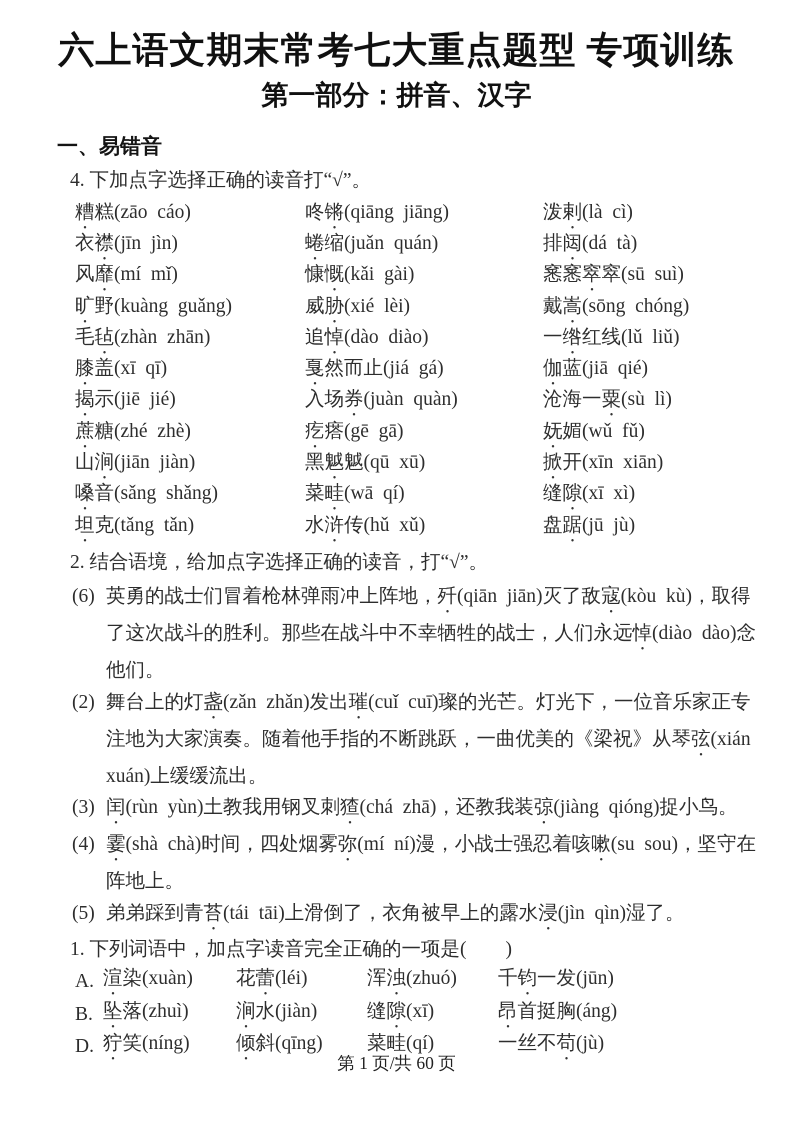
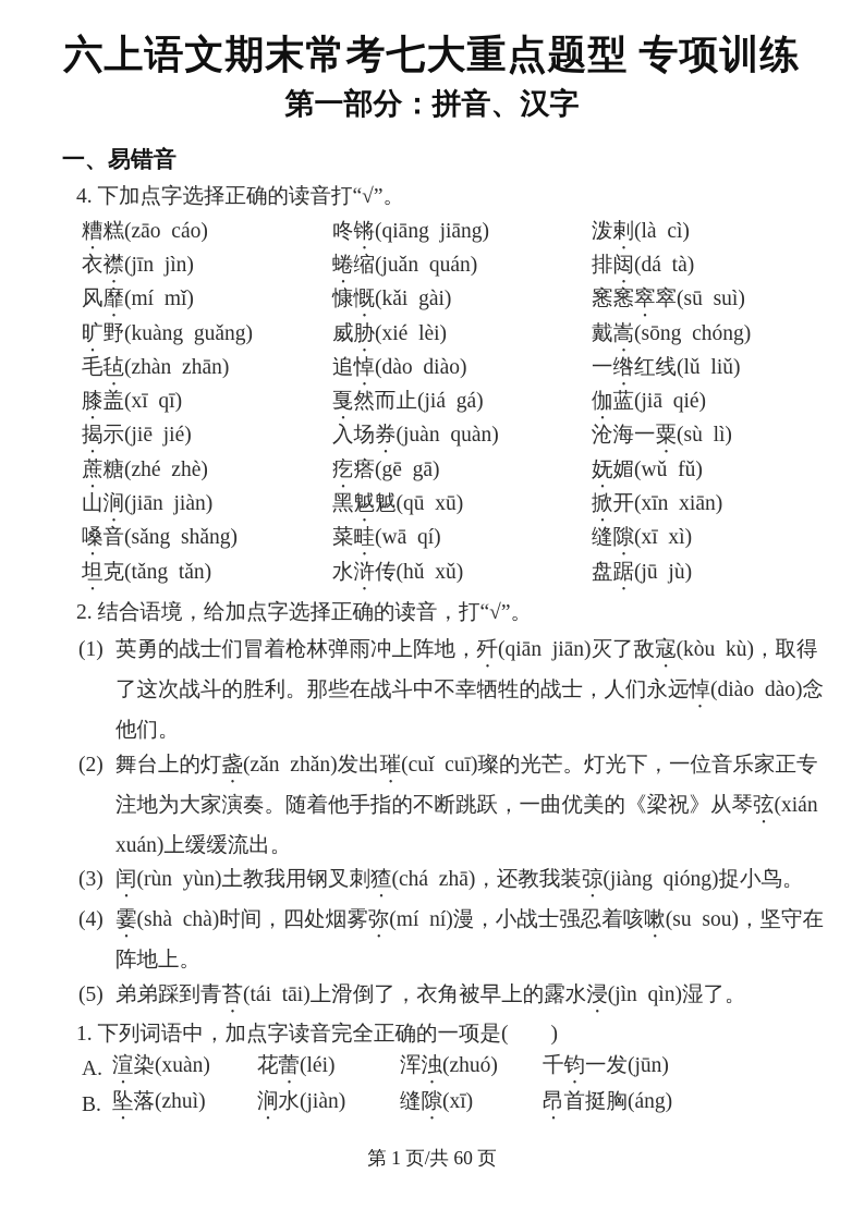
  六上语文期末常考七大重点题型 专项训练
  第一部分：拼音、汉字
  一、易错音
  4. 下加点字选择正确的读音打“√”。
  糟糕(zāo cáo)
  咚锵(qiāng jiāng)
  泼剌(là cì)
  衣襟(jīn jìn)
  蜷缩(juǎn quán)
  排闼(dá tà)
  风靡(mí mǐ)
  慷慨(kǎi gài)
  窸窸窣窣(sū suì)
  旷野(kuàng guǎng)
  威胁(xié lèi)
  戴嵩(sōng chóng)
  毛毡(zhàn zhān)
  追悼(dào diào)
  一绺红线(lǔ liǔ)
  膝盖(xī qī)
  戛然而止(jiá gá)
  伽蓝(jiā qié)
  揭示(jiē jié)
  入场券(juàn quàn)
  沧海一粟(sù lì)
  蔗糖(zhé zhè)
  疙瘩(gē gā)
  妩媚(wǔ fǔ)
  山涧(jiān jiàn)
  黑魆魆(qū xū)
  掀开(xīn xiān)
  嗓音(sǎng shǎng)
  菜畦(wā qí)
  缝隙(xī xì)
  坦克(tǎng tǎn)
  水浒传(hǔ xǔ)
  盘踞(jū jù)
  2. 结合语境，给加点字选择正确的读音，打“√”。
- (6)
+ (1)
  英勇的战士们冒着枪林弹雨冲上阵地，歼(qiān jiān)灭了敌寇(kòu kù)，取得了这次战斗的胜利。那些在战斗中不幸牺牲的战士，人们永远悼(diào dào)念他们。
  (2)
  舞台上的灯盏(zǎn zhǎn)发出璀(cuǐ cuī)璨的光芒。灯光下，一位音乐家正专注地为大家演奏。随着他手指的不断跳跃，一曲优美的《梁祝》从琴弦(xián xuán)上缓缓流出。
  (3)
  闰(rùn yùn)土教我用钢叉刺猹(chá zhā)，还教我装弶(jiàng qióng)捉小鸟。
  (4)
  霎(shà chà)时间，四处烟雾弥(mí ní)漫，小战士强忍着咳嗽(su sou)，坚守在阵地上。
  (5)
  弟弟踩到青苔(tái tāi)上滑倒了，衣角被早上的露水浸(jìn qìn)湿了。
  1. 下列词语中，加点字读音完全正确的一项是( )
  A.
  渲染(xuàn)
  花蕾(léi)
  浑浊(zhuó)
  千钧一发(jūn)
  B.
  坠落(zhuì)
  涧水(jiàn)
  缝隙(xī)
  昂首挺胸(áng)
- D.
- 狞笑(níng)
- 倾斜(qīng)
- 菜畦(qí)
- 一丝不苟(jù)
  第 1 页/共 60 页
